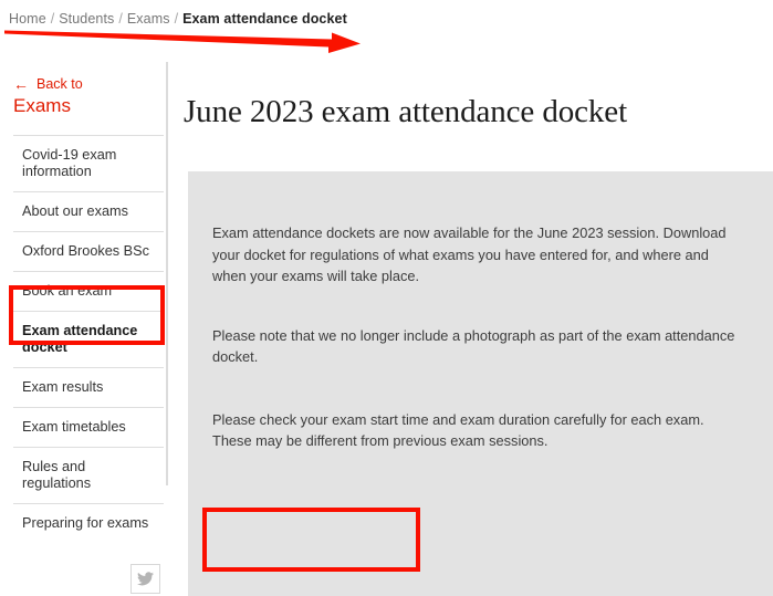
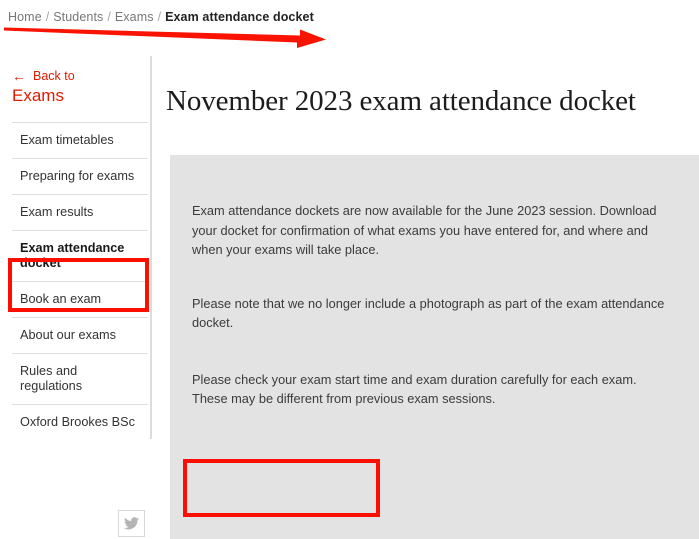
  Home
  /
  Students
  /
  Exams
  /
  Exam attendance docket
  ←
  Back to
  Exams
- Covid-19 exam information
- About our exams
+ Exam timetables
- Oxford Brookes BSc
+ Preparing for exams
- Book an exam
+ Exam results
  Exam attendance docket
- Exam results
+ Book an exam
- Exam timetables
+ About our exams
  Rules and regulations
- Preparing for exams
+ Oxford Brookes BSc
- June 2023 exam attendance docket
+ November 2023 exam attendance docket
- Exam attendance dockets are now available for the June 2023 session. Download your docket for regulations of what exams you have entered for, and where and when your exams will take place.
+ Exam attendance dockets are now available for the June 2023 session. Download your docket for confirmation of what exams you have entered for, and where and when your exams will take place.
  Please note that we no longer include a photograph as part of the exam attendance docket.
  Please check your exam start time and exam duration carefully for each exam. These may be different from previous exam sessions.
